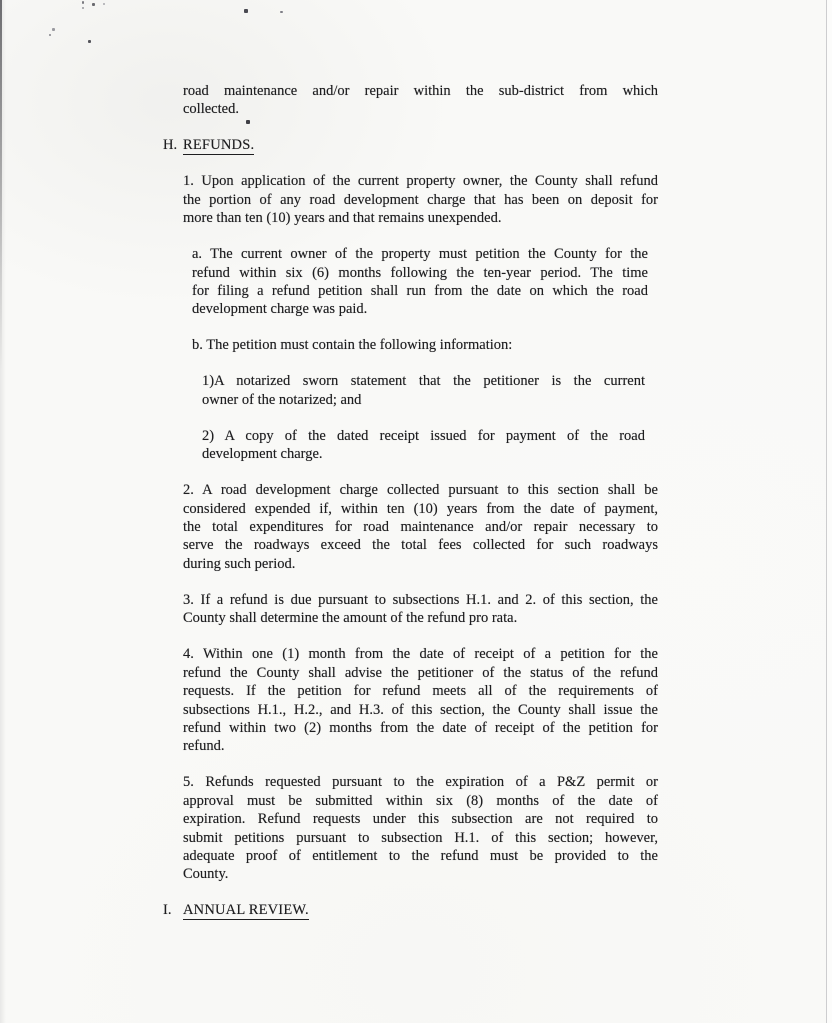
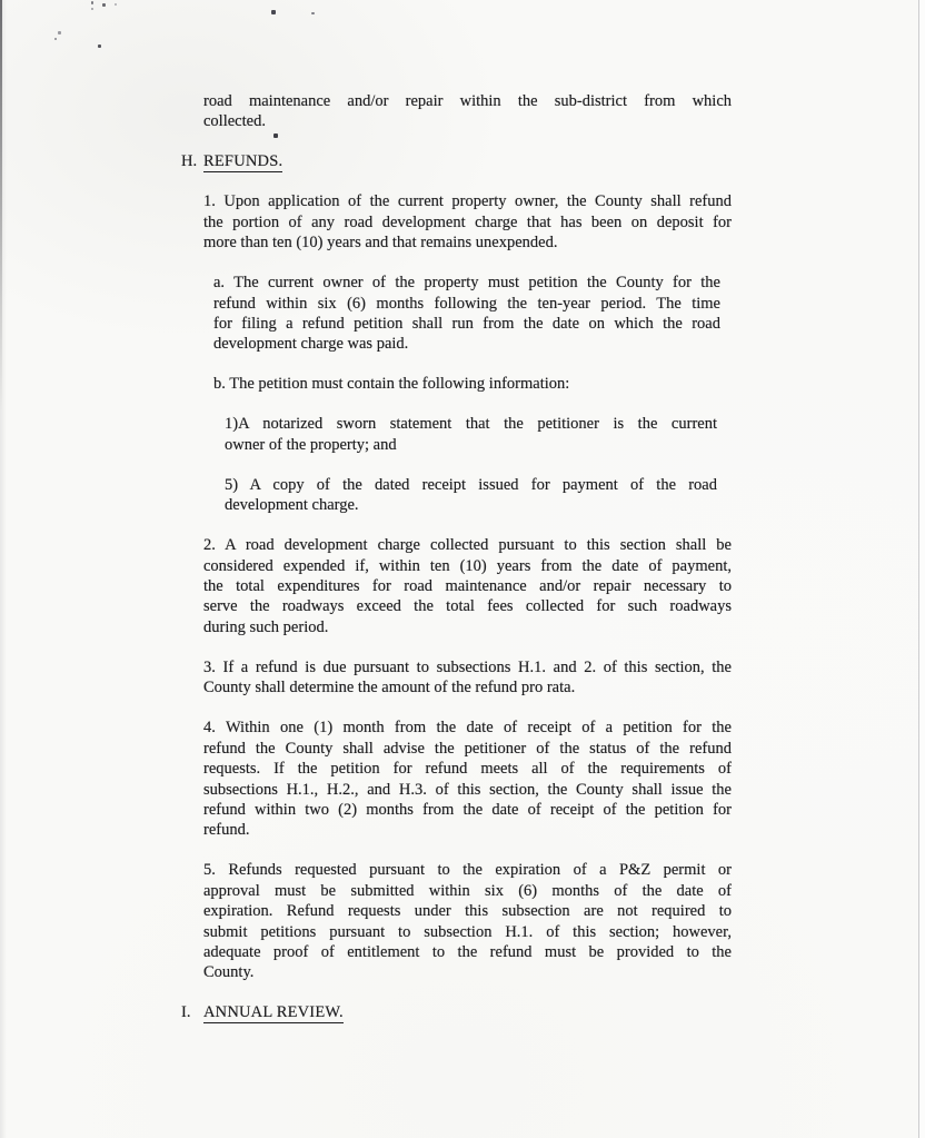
  road maintenance and/or repair within the sub-district from which
  collected.
  H. REFUNDS.
  1. Upon application of the current property owner, the County shall refund
  the portion of any road development charge that has been on deposit for
  more than ten (10) years and that remains unexpended.
  a. The current owner of the property must petition the County for the
  refund within six (6) months following the ten-year period. The time
  for filing a refund petition shall run from the date on which the road
  development charge was paid.
  b. The petition must contain the following information:
  1)A notarized sworn statement that the petitioner is the current
- owner of the notarized; and
+ owner of the property; and
- 2) A copy of the dated receipt issued for payment of the road
+ 5) A copy of the dated receipt issued for payment of the road
  development charge.
  2. A road development charge collected pursuant to this section shall be
  considered expended if, within ten (10) years from the date of payment,
  the total expenditures for road maintenance and/or repair necessary to
  serve the roadways exceed the total fees collected for such roadways
  during such period.
  3. If a refund is due pursuant to subsections H.1. and 2. of this section, the
  County shall determine the amount of the refund pro rata.
  4. Within one (1) month from the date of receipt of a petition for the
  refund the County shall advise the petitioner of the status of the refund
  requests. If the petition for refund meets all of the requirements of
  subsections H.1., H.2., and H.3. of this section, the County shall issue the
  refund within two (2) months from the date of receipt of the petition for
  refund.
  5. Refunds requested pursuant to the expiration of a P&Z permit or
- approval must be submitted within six (8) months of the date of
+ approval must be submitted within six (6) months of the date of
  expiration. Refund requests under this subsection are not required to
  submit petitions pursuant to subsection H.1. of this section; however,
  adequate proof of entitlement to the refund must be provided to the
  County.
  I. ANNUAL REVIEW.
